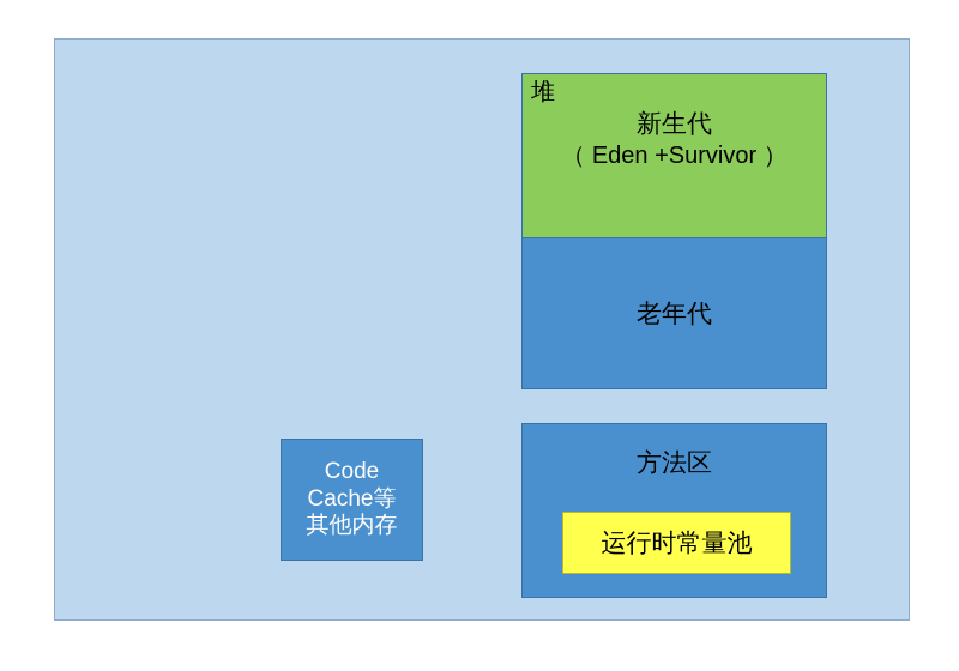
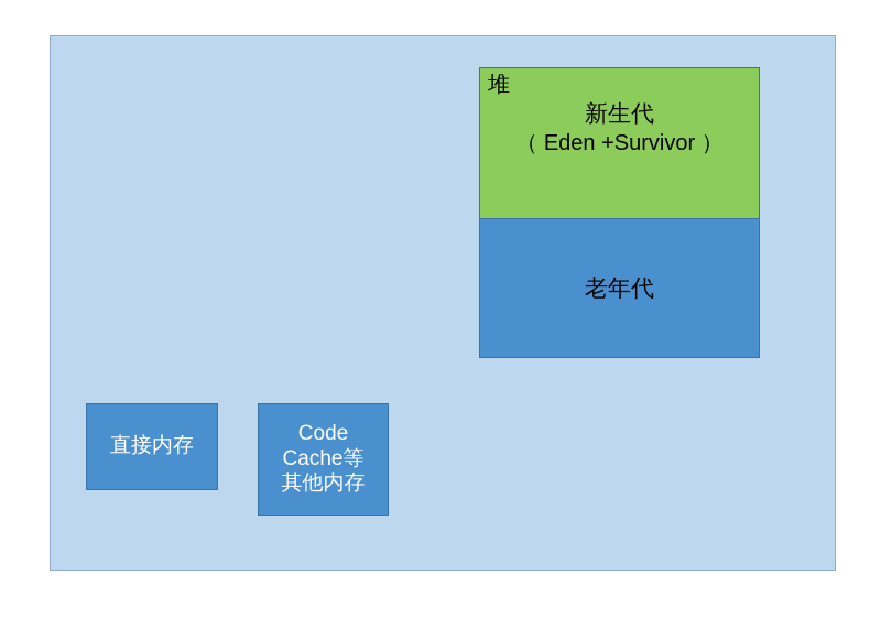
+ 直接内存
  Code
  Cache等
  其他内存
  堆
  新生代
  （ Eden +Survivor ）
  老年代
- 方法区
- 运行时常量池
